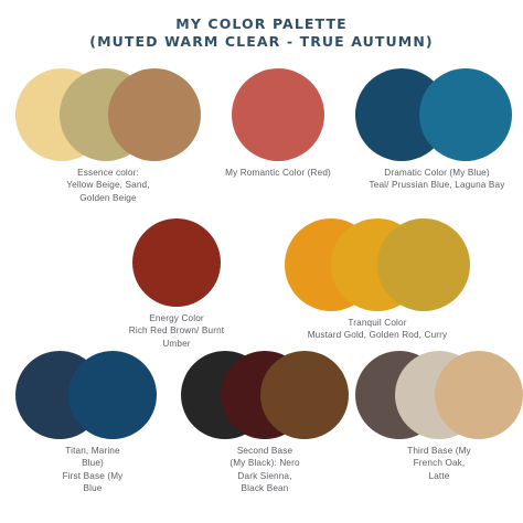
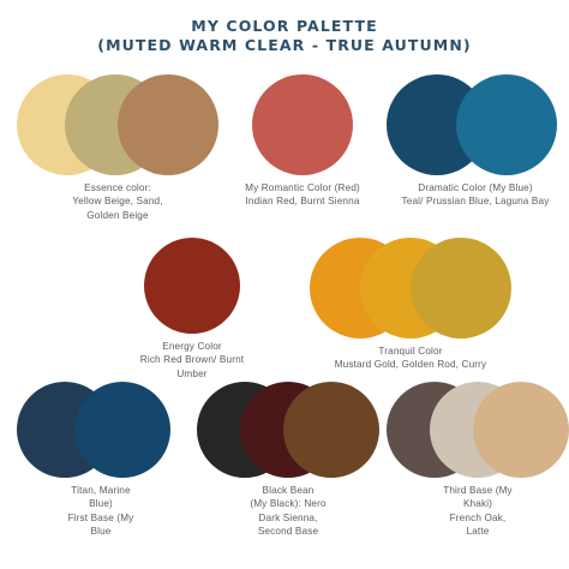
  MY COLOR PALETTE
  (MUTED WARM CLEAR - TRUE AUTUMN)
  Essence color:
  Yellow Beige, Sand,
  Golden Beige
  My Romantic Color (Red)
+ Indian Red, Burnt Sienna
  Dramatic Color (My Blue)
  Teal/ Prussian Blue, Laguna Bay
  Energy Color
  Rich Red Brown/ Burnt
  Umber
  Tranquil Color
  Mustard Gold, Golden Rod, Curry
  Titan, Marine
  Blue)
  First Base (My
  Blue
- Second Base
+ Black Bean
  (My Black): Nero
  Dark Sienna,
- Black Bean
+ Second Base
  Third Base (My
+ Khaki)
  French Oak,
  Latte
